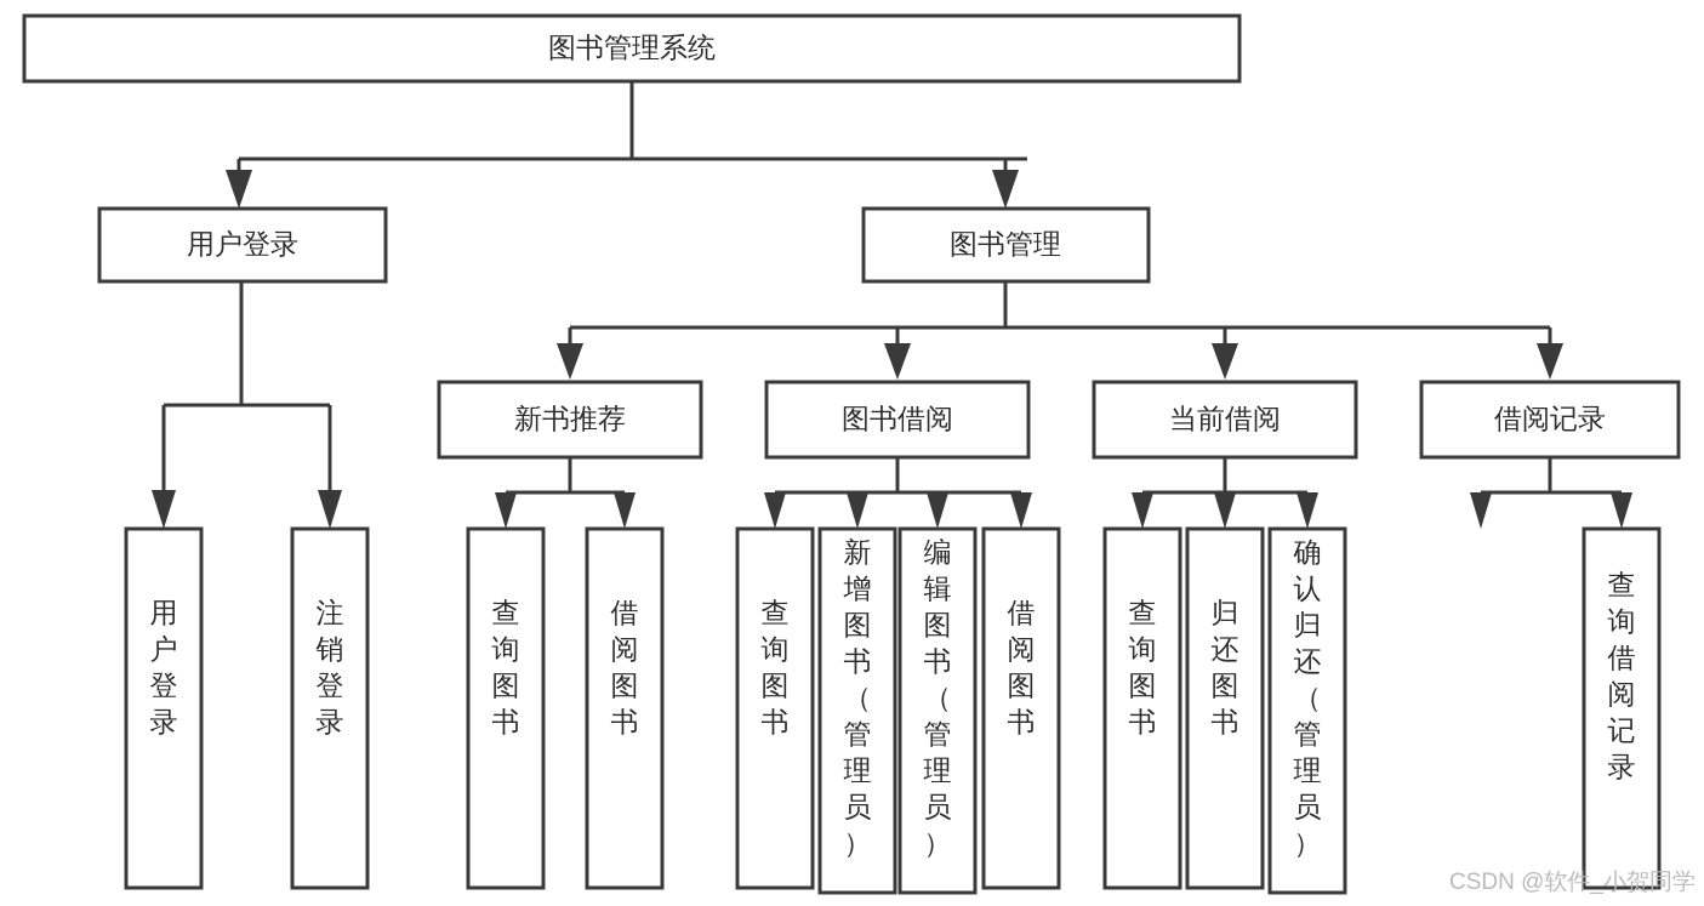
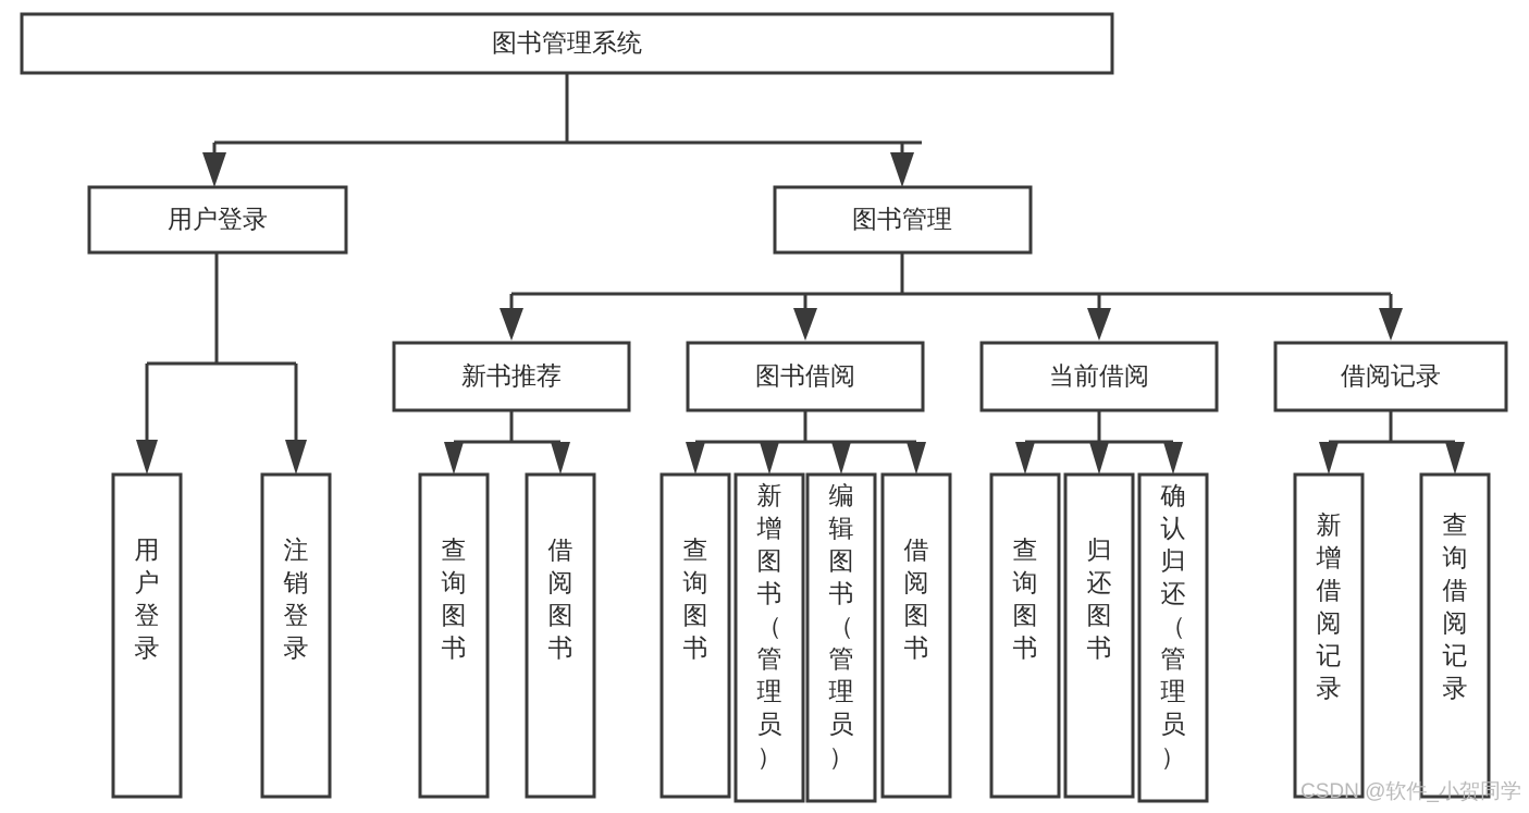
  图书管理系统
  用户登录
  图书管理
  新书推荐
  图书借阅
  当前借阅
  借阅记录
  用户登录
  注销登录
  查询图书
  借阅图书
  查询图书
  新增图书（管理员）
  编辑图书（管理员）
  借阅图书
  查询图书
  归还图书
  确认归还（管理员）
+ 新增借阅记录
  查询借阅记录
  CSDN @软件_小贺同学
